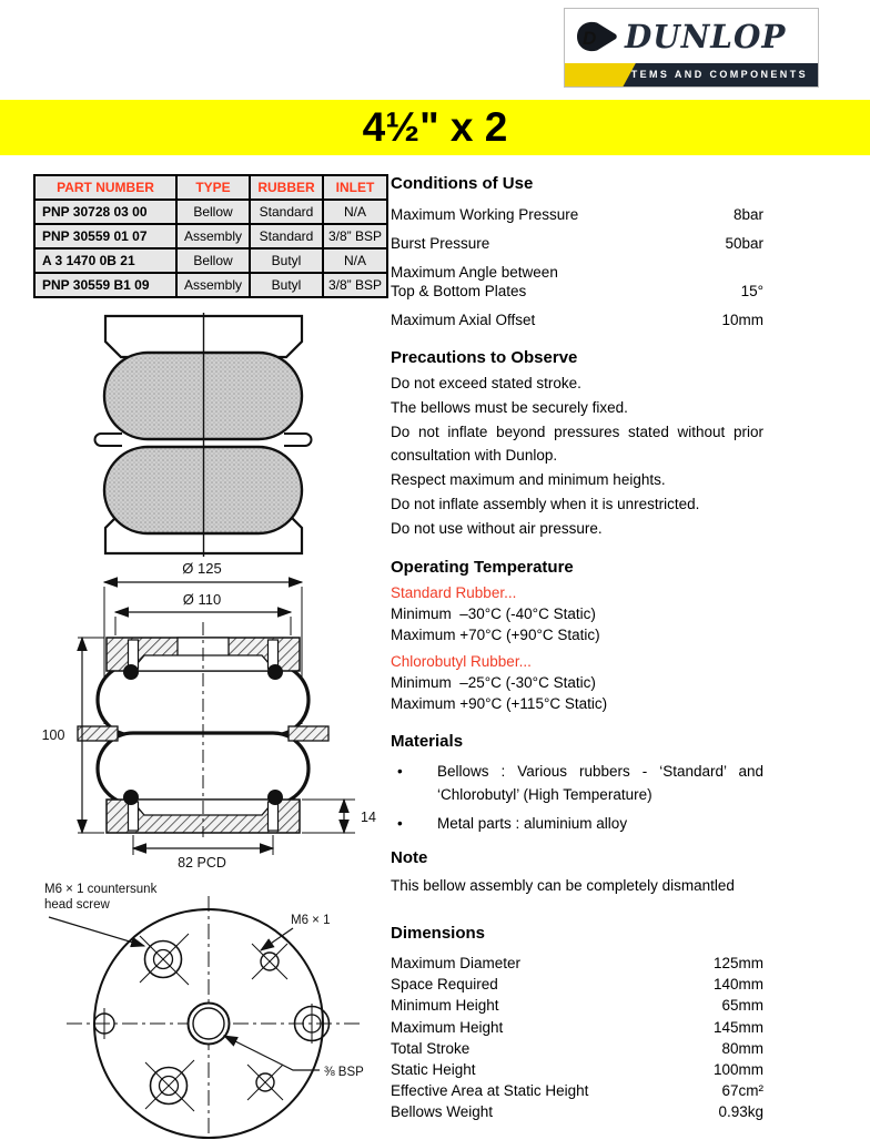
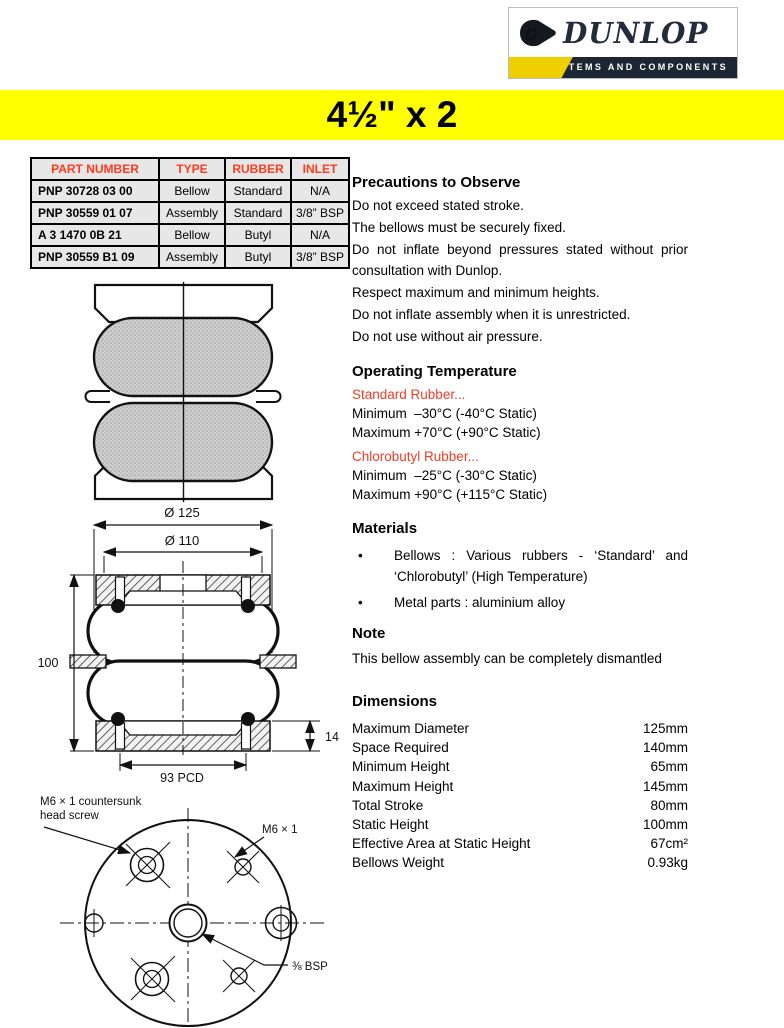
  D
  DUNLOP
  TEMS AND COMPONENTS
  4½" x 2
  PART NUMBER	TYPE	RUBBER	INLET
  PNP 30728 03 00	Bellow	Standard	N/A
  PNP 30559 01 07	Assembly	Standard	3/8” BSP
  A 3 1470 0B 21	Bellow	Butyl	N/A
  PNP 30559 B1 09	Assembly	Butyl	3/8” BSP
  Ø 125
  Ø 110
  100
  14
- 82 PCD
+ 93 PCD
  M6 × 1 countersunk
  head screw
  M6 × 1
  ⅜ BSP
- Conditions of Use
- Maximum Working Pressure
- 8bar
- Burst Pressure
- 50bar
- Maximum Angle between
- Top & Bottom Plates
- 15°
- Maximum Axial Offset
- 10mm
  Precautions to Observe
  Do not exceed stated stroke.
  The bellows must be securely fixed.
  Do not inflate beyond pressures stated without prior consultation with Dunlop.
  Respect maximum and minimum heights.
  Do not inflate assembly when it is unrestricted.
  Do not use without air pressure.
  Operating Temperature
  Standard Rubber...
  Minimum –30°C (-40°C Static)
  Maximum +70°C (+90°C Static)
  Chlorobutyl Rubber...
  Minimum –25°C (-30°C Static)
  Maximum +90°C (+115°C Static)
  Materials
  Bellows : Various rubbers - ‘Standard’ and ‘Chlorobutyl’ (High Temperature)
  Metal parts : aluminium alloy
  Note
  This bellow assembly can be completely dismantled
  Dimensions
  Maximum Diameter
  125mm
  Space Required
  140mm
  Minimum Height
  65mm
  Maximum Height
  145mm
  Total Stroke
  80mm
  Static Height
  100mm
  Effective Area at Static Height
  67cm²
  Bellows Weight
  0.93kg
